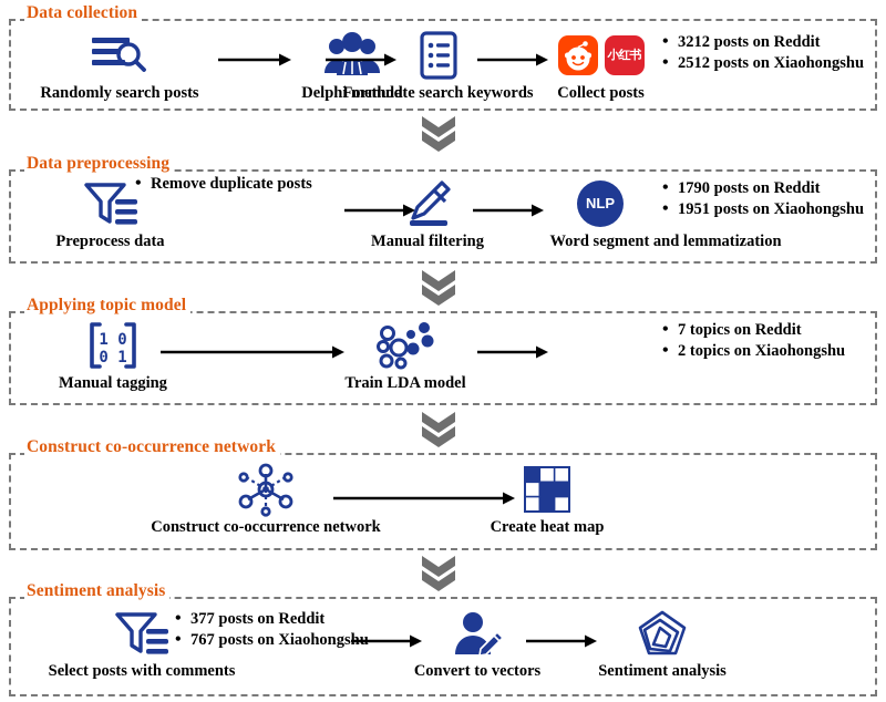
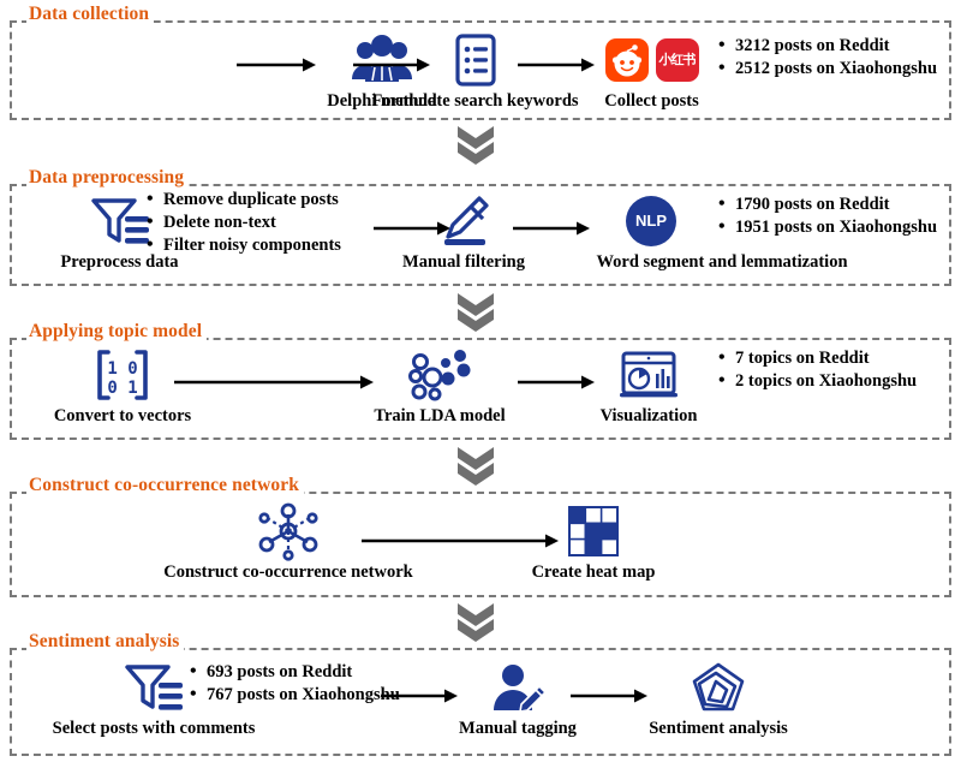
  Data collection
- Randomly search posts
  Delphi method
  Formulate search keywords
  小红书
  Collect posts
  3212 posts on Reddit
  2512 posts on Xiaohongshu
  Data preprocessing
  Preprocess data
  Remove duplicate posts
+ Delete non-text
+ Filter noisy components
  Manual filtering
  NLP
  Word segment and lemmatization
  1790 posts on Reddit
  1951 posts on Xiaohongshu
  Applying topic model
  1 0
  0 1
- Manual tagging
+ Convert to vectors
  Train LDA model
+ Visualization
  7 topics on Reddit
  2 topics on Xiaohongshu
  Construct co-occurrence network
  Construct co-occurrence network
  Create heat map
  Sentiment analysis
  Select posts with comments
- 377 posts on Reddit
+ 693 posts on Reddit
  767 posts on Xiaohongs
- Convert to vectors
+ Manual tagging
  Sentiment analysis
